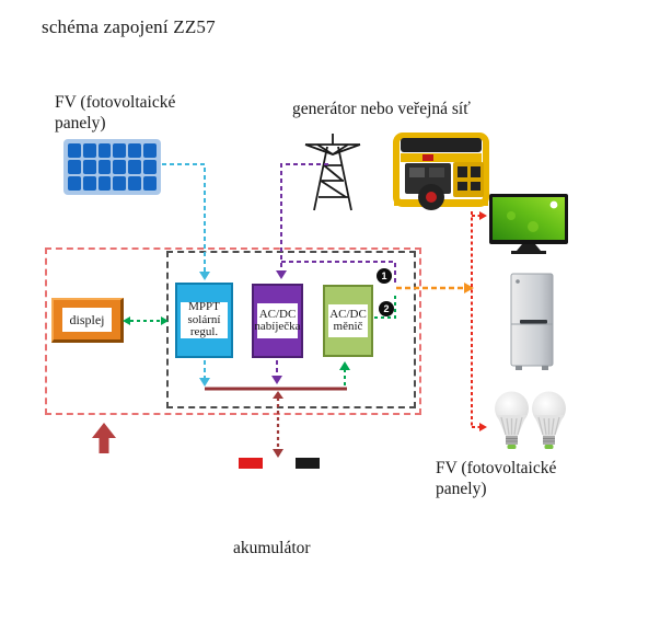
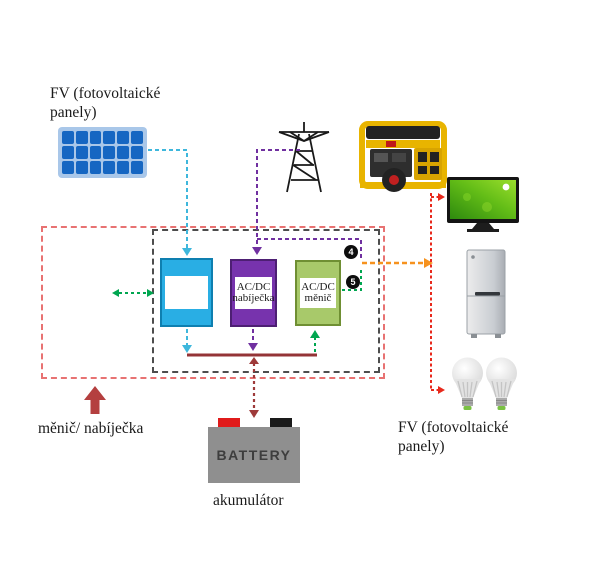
- schéma zapojení ZZ57
  FV (fotovoltaické
  panely)
- generátor nebo veřejná síť
- displej
- MPPT
- solární
- regul.
  AC/DC
  nabíječka
  AC/DC
  měnič
- 1
+ 4
- 2
+ 5
+ BATTERY
  akumulátor
+ měnič/ nabíječka
  FV (fotovoltaické
  panely)
